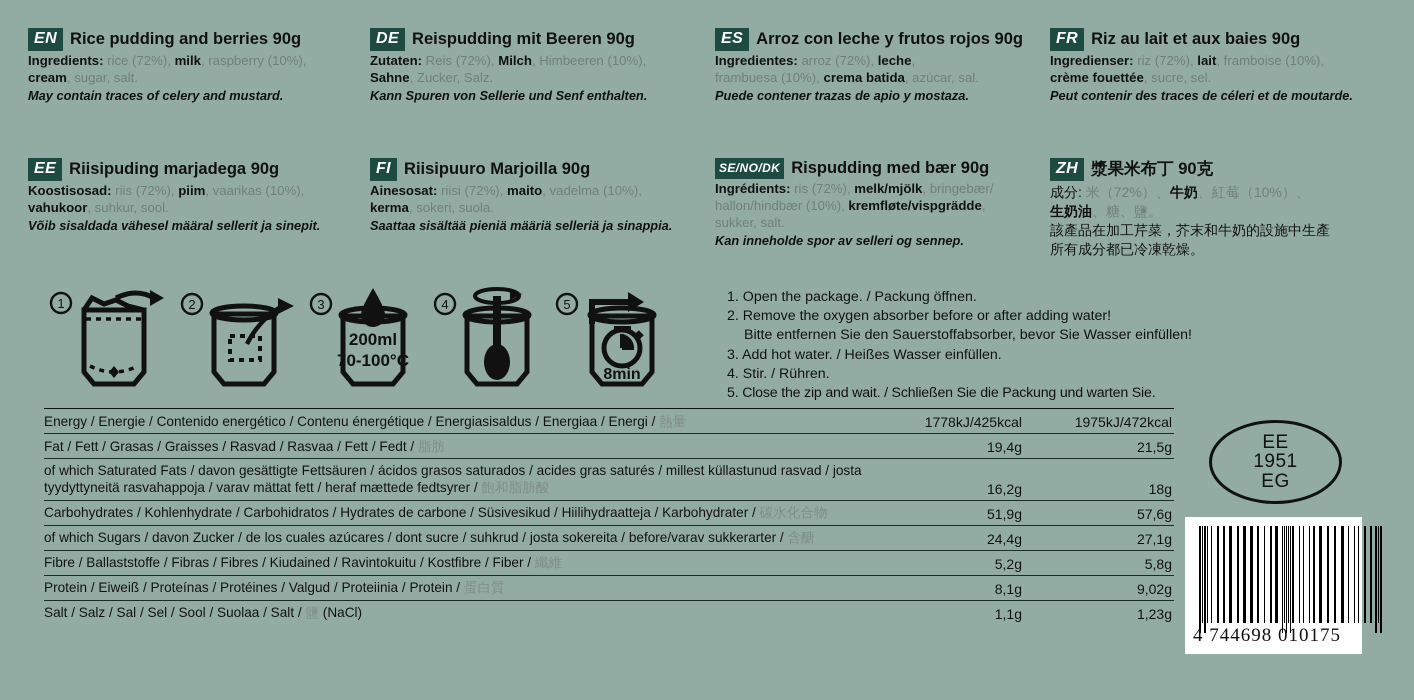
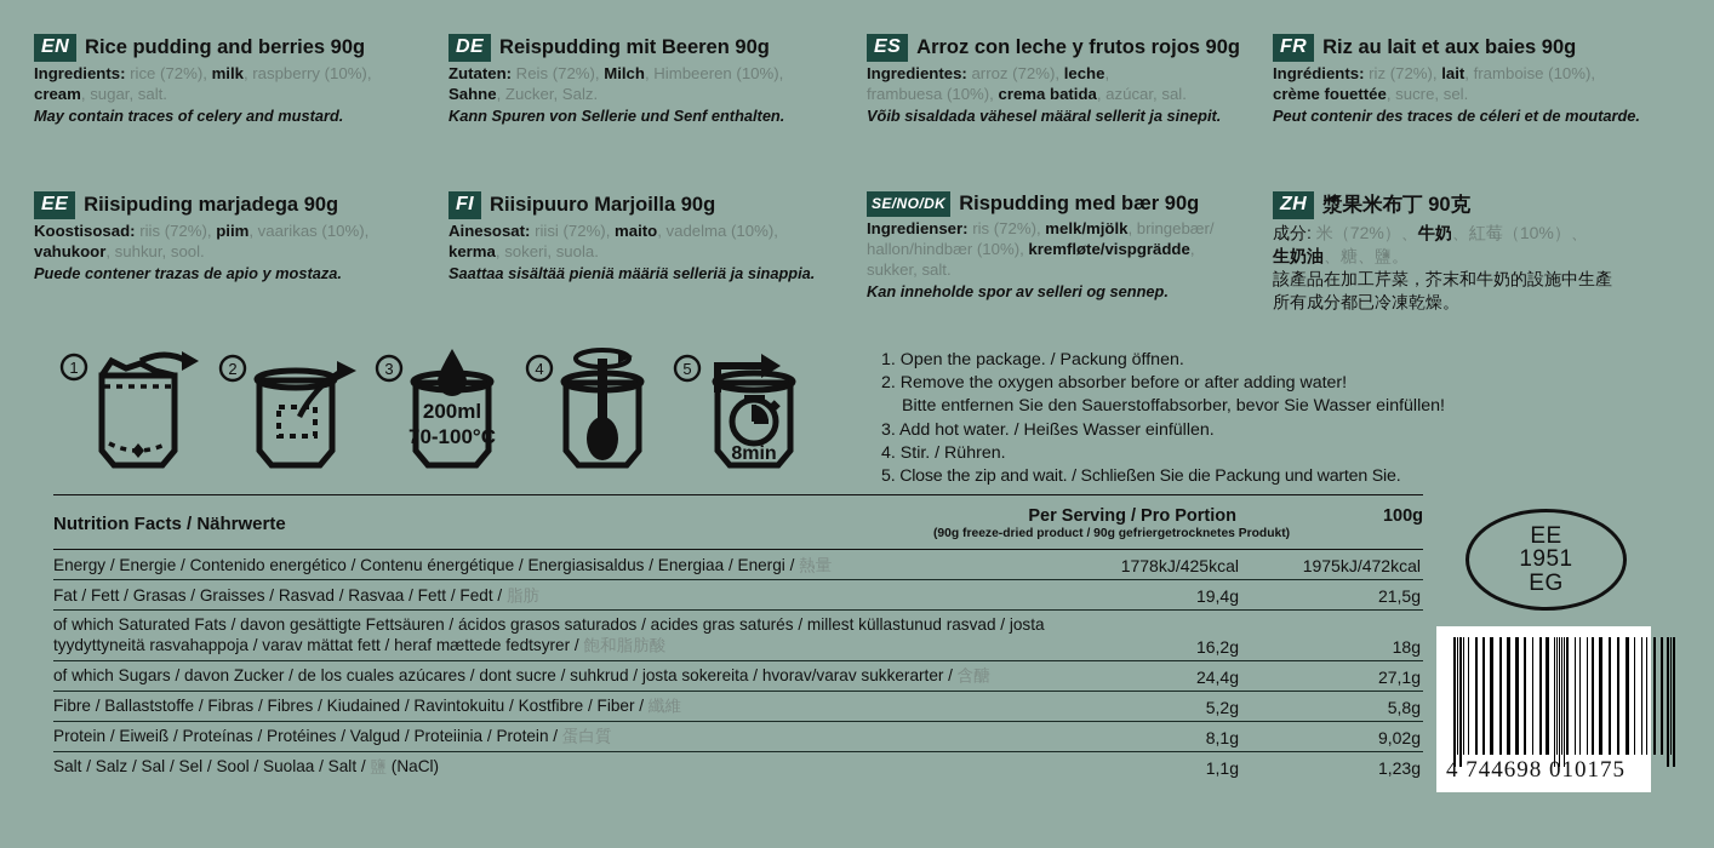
  EN
  Rice pudding and berries 90g
  Ingredients: rice (72%), milk, raspberry (10%),
  cream, sugar, salt.
  May contain traces of celery and mustard.
  DE
  Reispudding mit Beeren 90g
  Zutaten: Reis (72%), Milch, Himbeeren (10%),
  Sahne, Zucker, Salz.
  Kann Spuren von Sellerie und Senf enthalten.
  ES
  Arroz con leche y frutos rojos 90g
  Ingredientes: arroz (72%), leche,
  frambuesa (10%), crema batida, azúcar, sal.
- Puede contener trazas de apio y mostaza.
+ Võib sisaldada vähesel määral sellerit ja sinepit.
  FR
  Riz au lait et aux baies 90g
- Ingredienser: riz (72%), lait, framboise (10%),
+ Ingrédients: riz (72%), lait, framboise (10%),
  crème fouettée, sucre, sel.
  Peut contenir des traces de céleri et de moutarde.
  EE
  Riisipuding marjadega 90g
  Koostisosad: riis (72%), piim, vaarikas (10%),
  vahukoor, suhkur, sool.
- Võib sisaldada vähesel määral sellerit ja sinepit.
+ Puede contener trazas de apio y mostaza.
  FI
  Riisipuuro Marjoilla 90g
  Ainesosat: riisi (72%), maito, vadelma (10%),
  kerma, sokeri, suola.
  Saattaa sisältää pieniä määriä selleriä ja sinappia.
  SE/NO/DK
  Rispudding med bær 90g
- Ingrédients: ris (72%), melk/mjölk, bringebær/
+ Ingredienser: ris (72%), melk/mjölk, bringebær/
  hallon/hindbær (10%), kremfløte/vispgrädde,
  sukker, salt.
  Kan inneholde spor av selleri og sennep.
  ZH
  漿果米布丁 90克
  成分: 米（72%）、牛奶、紅莓（10%）、
  生奶油、糖、鹽。
  該產品在加工芹菜，芥末和牛奶的設施中生產
  所有成分都已冷凍乾燥。
  1
  2
  3
  200ml
  70-100°C
  4
  5
  8min
  1. Open the package. / Packung öffnen.
  2. Remove the oxygen absorber before or after adding water!
  Bitte entfernen Sie den Sauerstoffabsorber, bevor Sie Wasser einfüllen!
  3. Add hot water. / Heißes Wasser einfüllen.
  4. Stir. / Rühren.
  5. Close the zip and wait. / Schließen Sie die Packung und warten Sie.
+ Nutrition Facts / Nährwerte
+ Per Serving / Pro Portion
+ (90g freeze-dried product / 90g gefriergetrocknetes Produkt)
+ 100g
  Energy / Energie / Contenido energético / Contenu énergétique / Energiasisaldus / Energiaa / Energi / 熱量
  1778kJ/425kcal
  1975kJ/472kcal
  Fat / Fett / Grasas / Graisses / Rasvad / Rasvaa / Fett / Fedt / 脂肪
  19,4g
  21,5g
  of which Saturated Fats / davon gesättigte Fettsäuren / ácidos grasos saturados / acides gras saturés / millest küllastunud rasvad / josta tyydyttyneitä rasvahappoja / varav mättat fett / heraf mættede fedtsyrer / 飽和脂肪酸
  16,2g
  18g
- Carbohydrates / Kohlenhydrate / Carbohidratos / Hydrates de carbone / Süsivesikud / Hiilihydraatteja / Karbohydrater / 碳水化合物
- 51,9g
- 57,6g
- of which Sugars / davon Zucker / de los cuales azúcares / dont sucre / suhkrud / josta sokereita / before/varav sukkerarter / 含醣
+ of which Sugars / davon Zucker / de los cuales azúcares / dont sucre / suhkrud / josta sokereita / hvorav/varav sukkerarter / 含醣
  24,4g
  27,1g
  Fibre / Ballaststoffe / Fibras / Fibres / Kiudained / Ravintokuitu / Kostfibre / Fiber / 纖維
  5,2g
  5,8g
  Protein / Eiweiß / Proteínas / Protéines / Valgud / Proteiinia / Protein / 蛋白質
  8,1g
  9,02g
  Salt / Salz / Sal / Sel / Sool / Suolaa / Salt / 鹽 (NaCl)
  1,1g
  1,23g
  EE
  1951
  EG
  4 744698 010175
